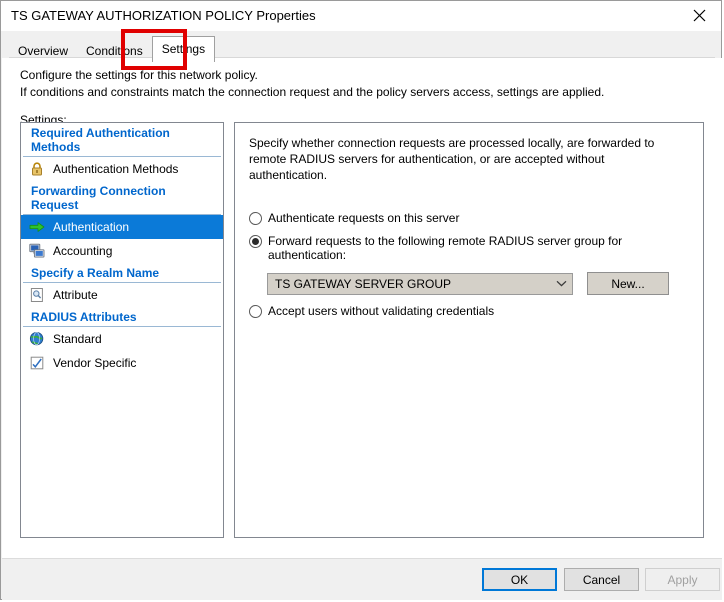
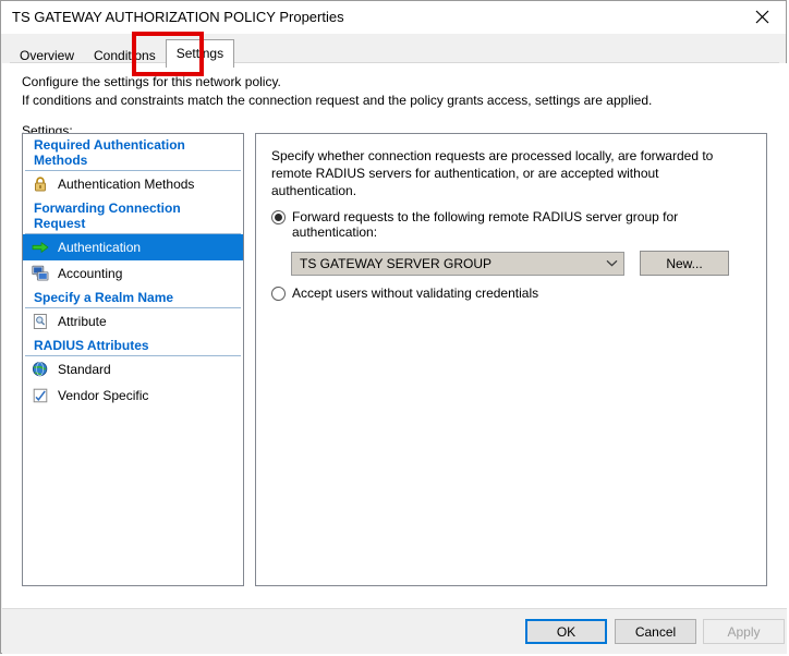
  TS GATEWAY AUTHORIZATION POLICY Properties
  Overview
  Conditions
  Settings
  Configure the settings for this network policy.
- If conditions and constraints match the connection request and the policy servers access, settings are applied.
+ If conditions and constraints match the connection request and the policy grants access, settings are applied.
  Settings:
  Required Authentication Methods
  Authentication Methods
  Forwarding Connection Request
  Authentication
  Accounting
  Specify a Realm Name
  Attribute
  RADIUS Attributes
  Standard
  Vendor Specific
  Specify whether connection requests are processed locally, are forwarded to remote RADIUS servers for authentication, or are accepted without authentication.
- Authenticate requests on this server
  Forward requests to the following remote RADIUS server group for authentication:
  TS GATEWAY SERVER GROUP
  New...
  Accept users without validating credentials
  OK
  Cancel
  Apply
